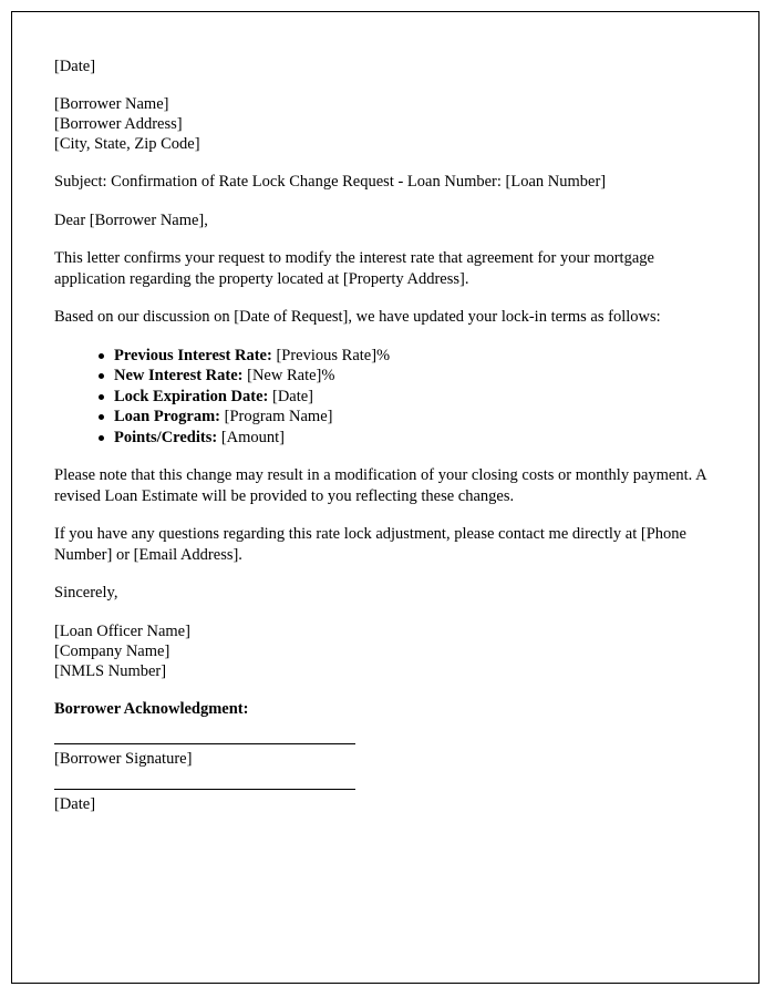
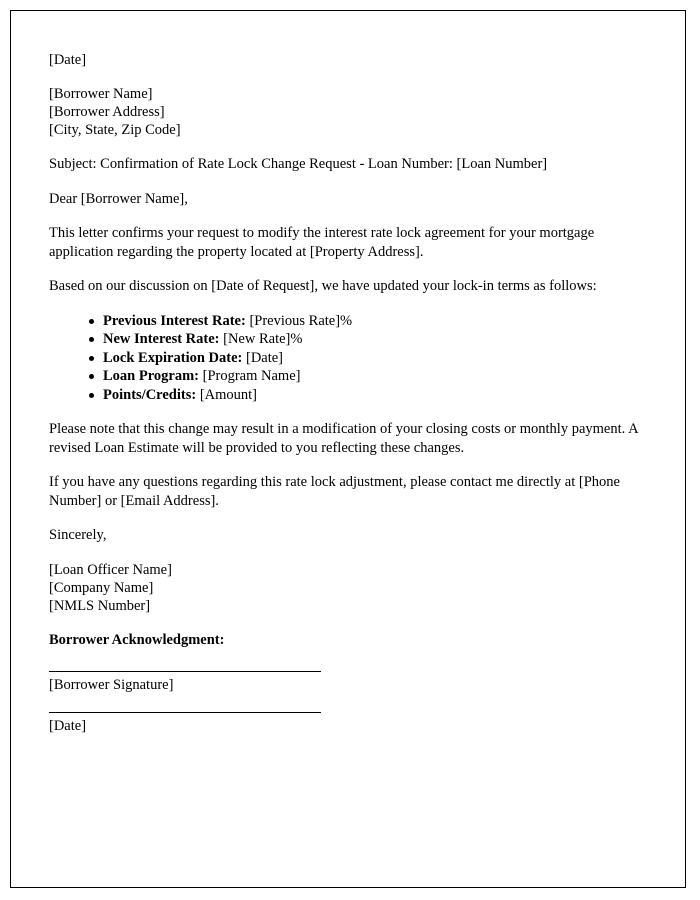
  [Date]
  [Borrower Name]
  [Borrower Address]
  [City, State, Zip Code]
  Subject: Confirmation of Rate Lock Change Request - Loan Number: [Loan Number]
  Dear [Borrower Name],
- This letter confirms your request to modify the interest rate that agreement for your mortgage application regarding the property located at [Property Address].
+ This letter confirms your request to modify the interest rate lock agreement for your mortgage application regarding the property located at [Property Address].
  Based on our discussion on [Date of Request], we have updated your lock-in terms as follows:
  Previous Interest Rate: [Previous Rate]%
  New Interest Rate: [New Rate]%
  Lock Expiration Date: [Date]
  Loan Program: [Program Name]
  Points/Credits: [Amount]
  Please note that this change may result in a modification of your closing costs or monthly payment. A revised Loan Estimate will be provided to you reflecting these changes.
  If you have any questions regarding this rate lock adjustment, please contact me directly at [Phone Number] or [Email Address].
  Sincerely,
  [Loan Officer Name]
  [Company Name]
  [NMLS Number]
  Borrower Acknowledgment:
  [Borrower Signature]
  [Date]
